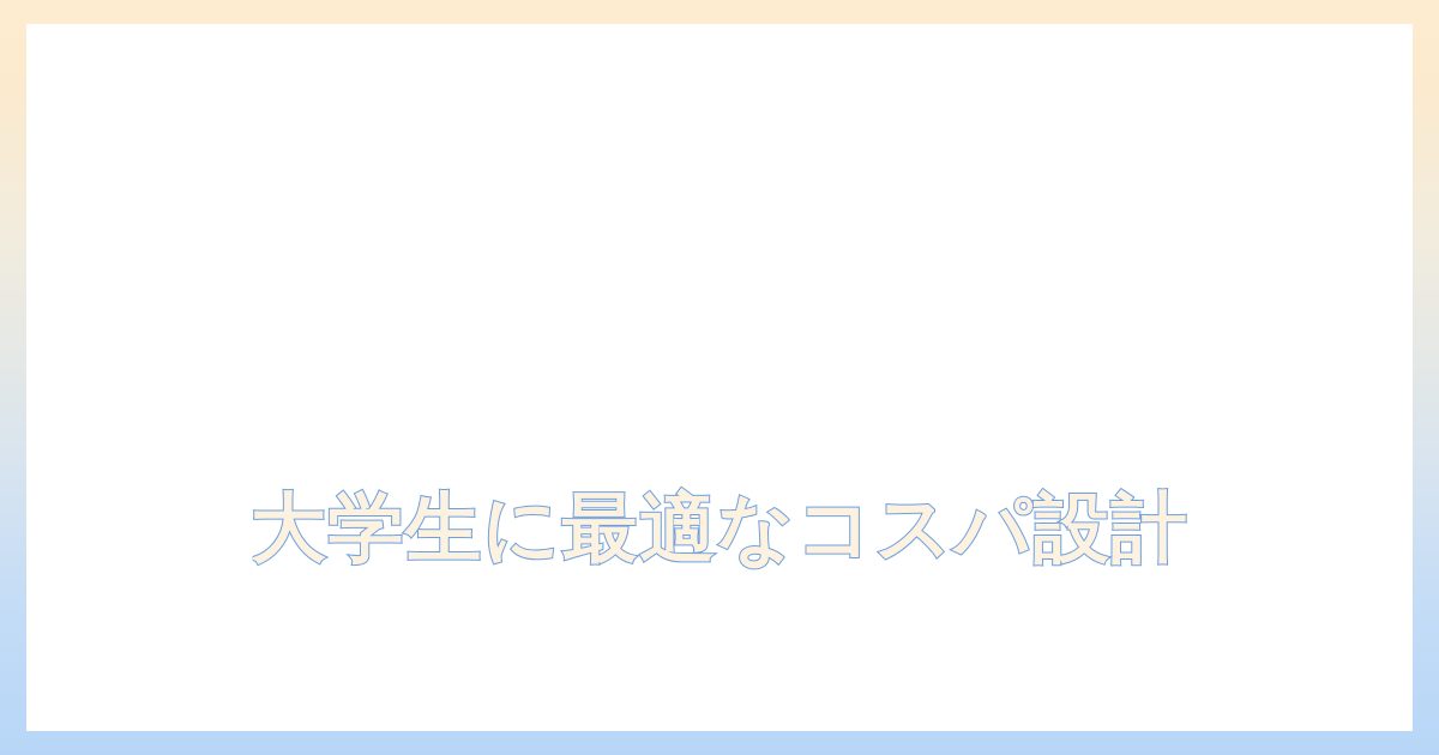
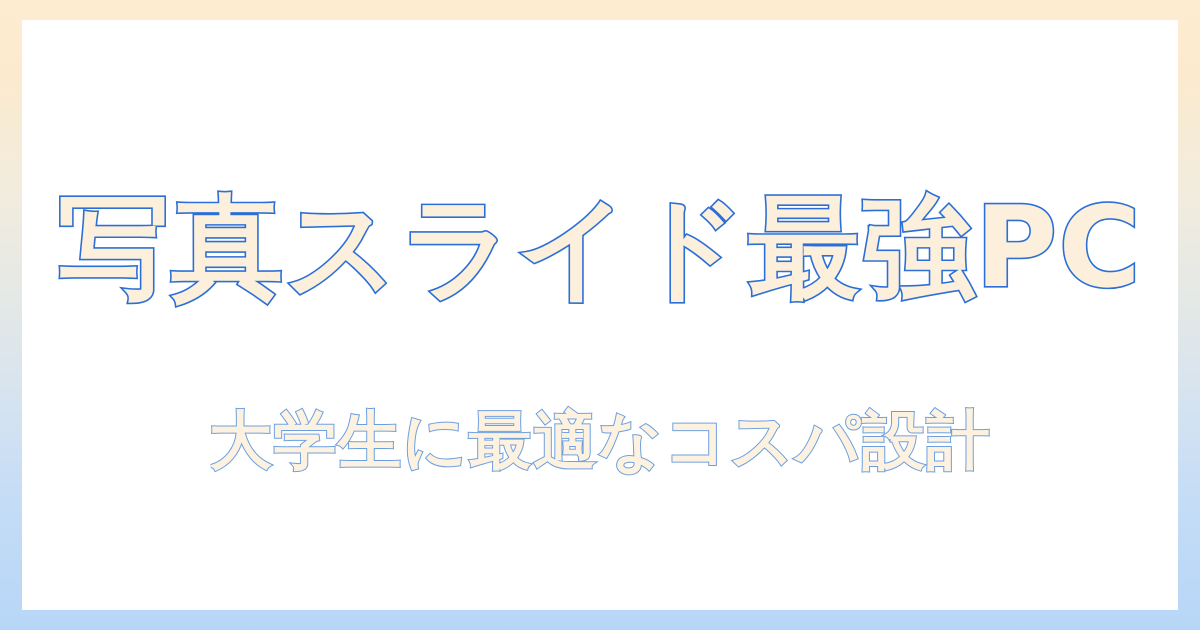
+ 写真スライド最強PC
  大学生に最適なコスパ設計
